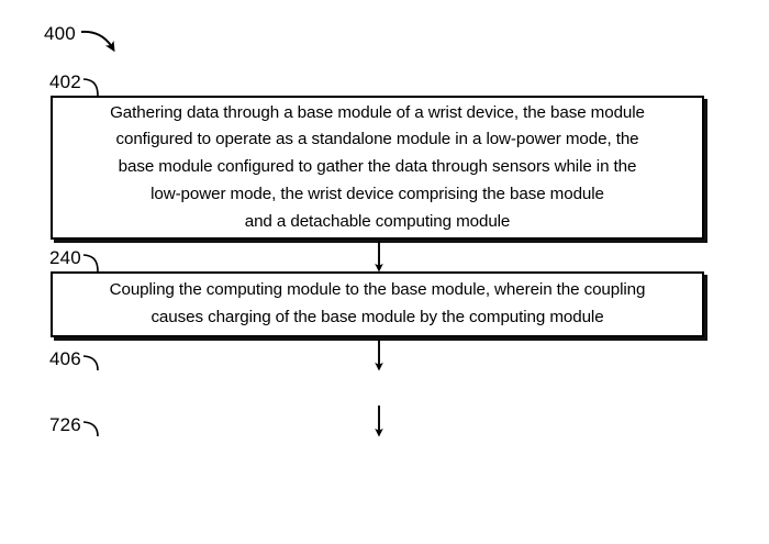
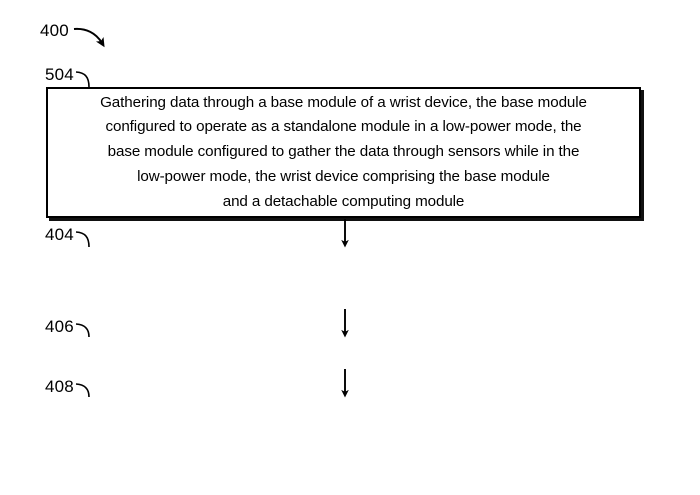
  400
- 402
+ 504
  Gathering data through a base module of a wrist device, the base module
  configured to operate as a standalone module in a low-power mode, the
  base module configured to gather the data through sensors while in the
  low-power mode, the wrist device comprising the base module
  and a detachable computing module
- 240
+ 404
- Coupling the computing module to the base module, wherein the coupling
- causes charging of the base module by the computing module
  406
- 726
+ 408
